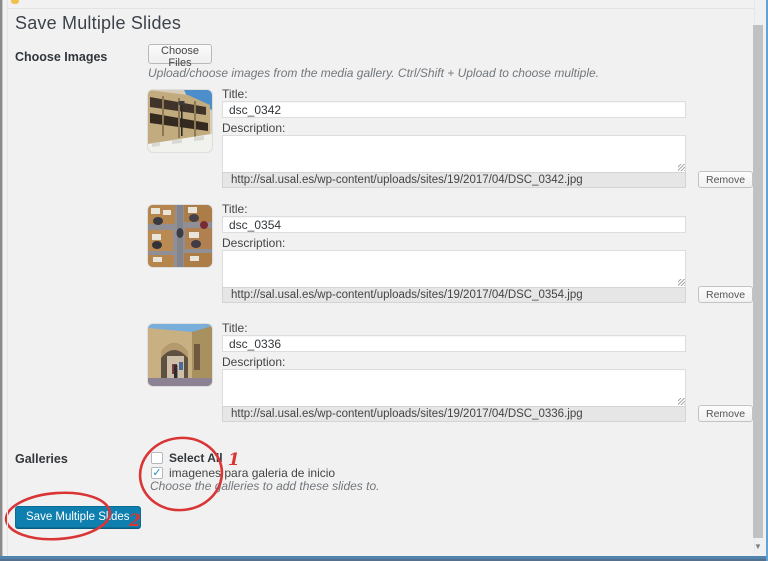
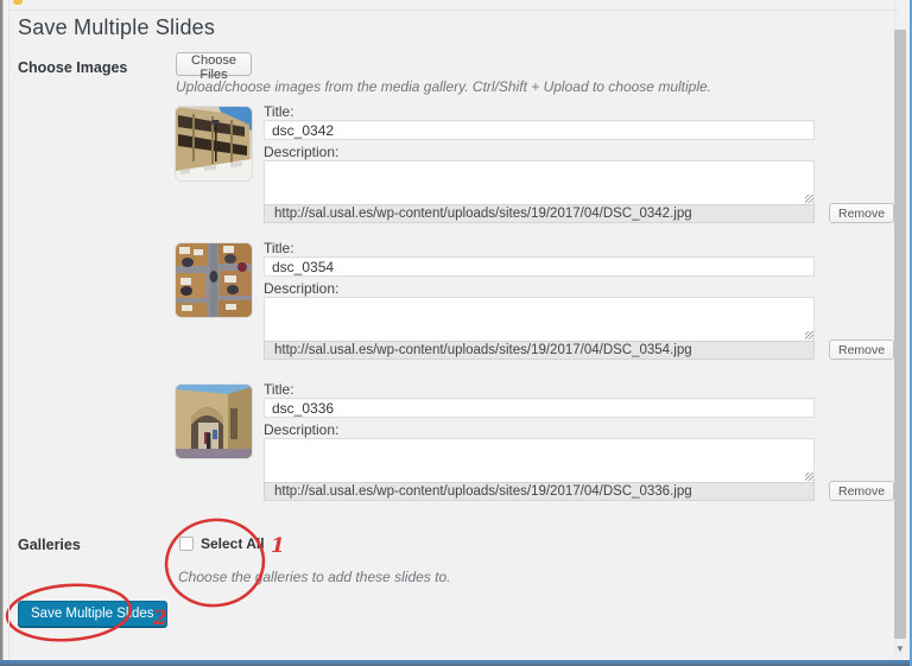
  Save Multiple Slides
  Choose Images
  Choose Files
  Upload/choose images from the media gallery. Ctrl/Shift + Upload to choose multiple.
  Title:
  dsc_0342
  Description:
  http://sal.usal.es/wp-content/uploads/sites/19/2017/04/DSC_0342.jpg
  Remove
  Title:
  dsc_0354
  Description:
  http://sal.usal.es/wp-content/uploads/sites/19/2017/04/DSC_0354.jpg
  Remove
  Title:
  dsc_0336
  Description:
  http://sal.usal.es/wp-content/uploads/sites/19/2017/04/DSC_0336.jpg
  Remove
  Galleries
  Select Al
- ✓
- imagenes para galeria de inicio
  Choose thealleries to add these slides to.
  Save Multiple Sldes
  1
  2
  ▼
